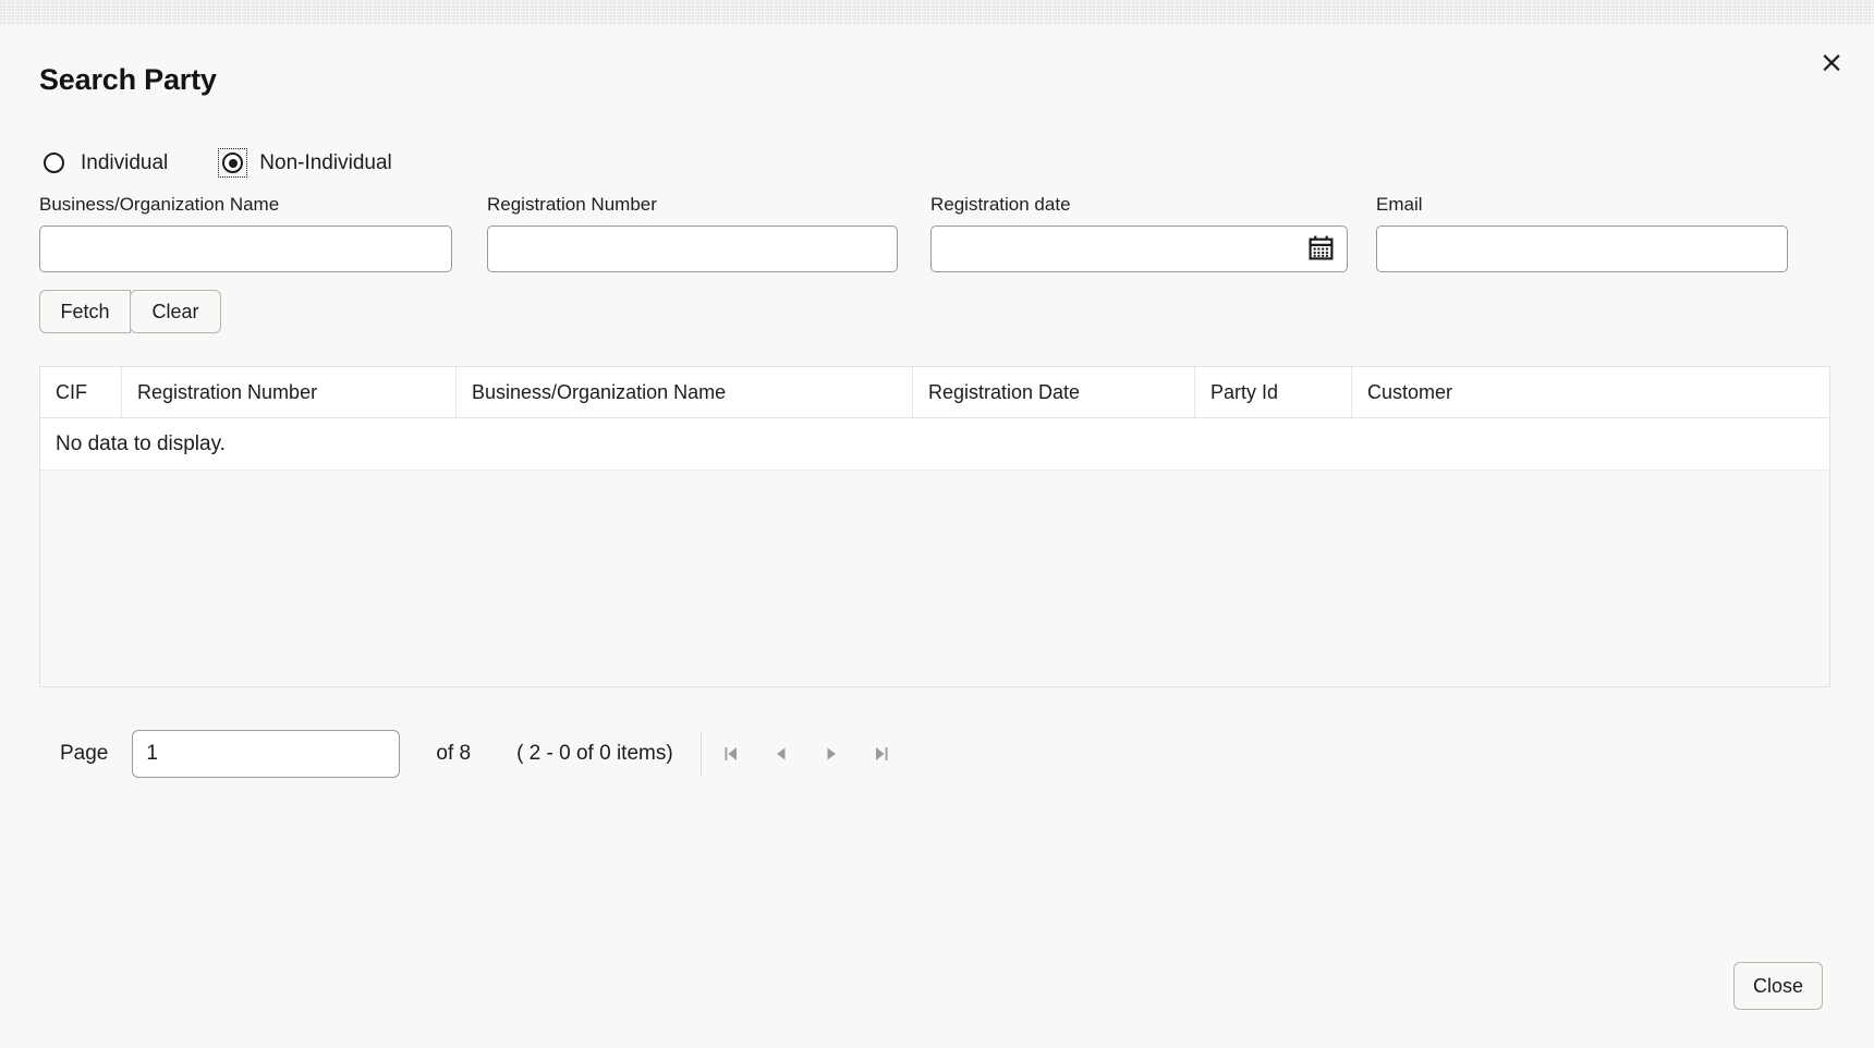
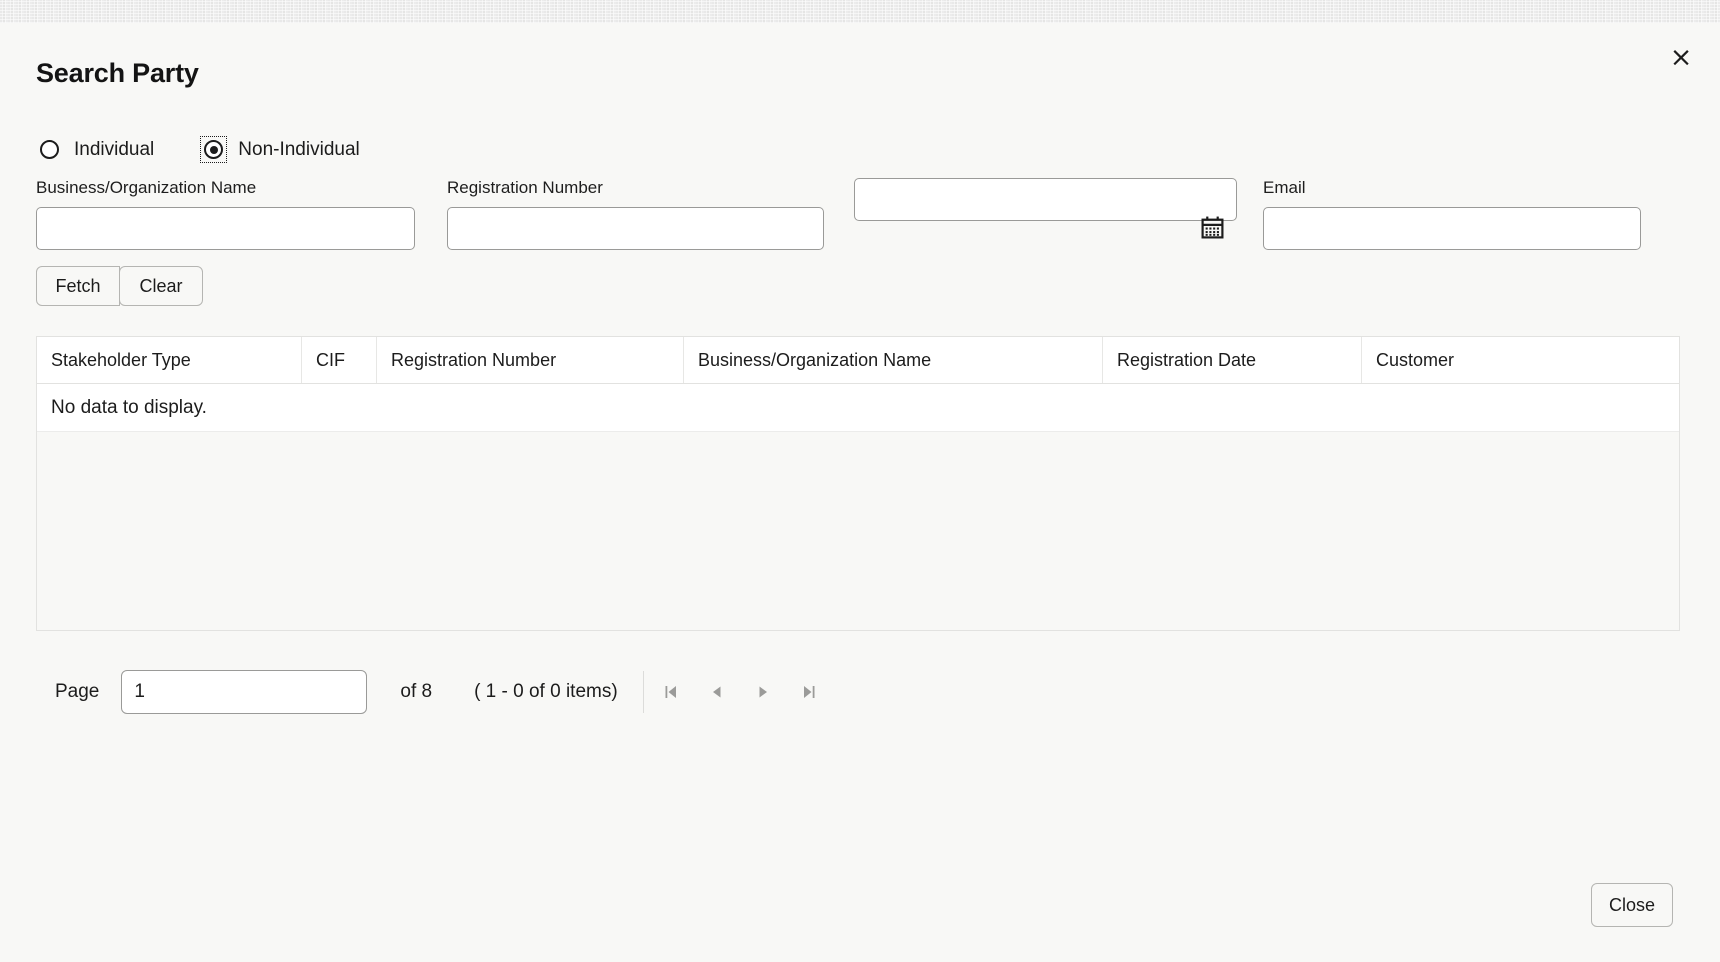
  ×
  Search Party
  Individual
  Non-Individual
  Business/Organization Name
  Registration Number
- Registration date
  Email
  Fetch
  Clear
+ Stakeholder Type
  CIF
  Registration Number
  Business/Organization Name
  Registration Date
- Party Id
  Customer
  No data to display.
  Page
  1
  of 8
- ( 2 - 0 of 0 items)
+ ( 1 - 0 of 0 items)
  Close
